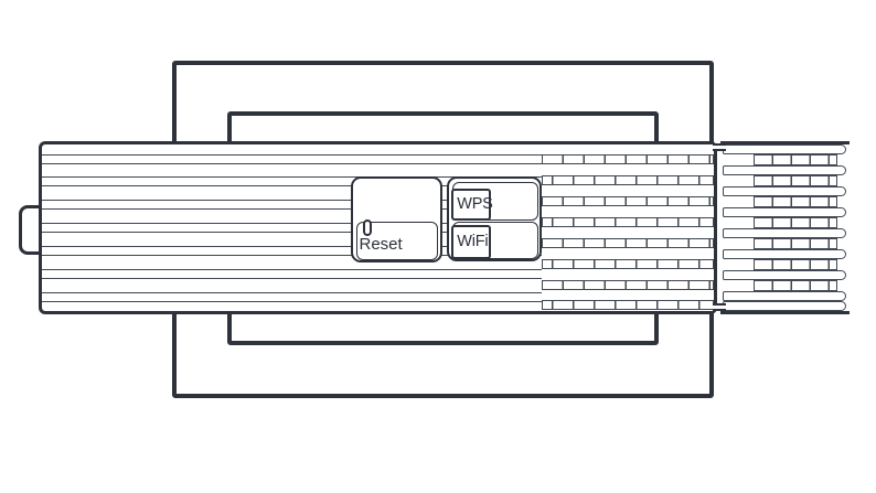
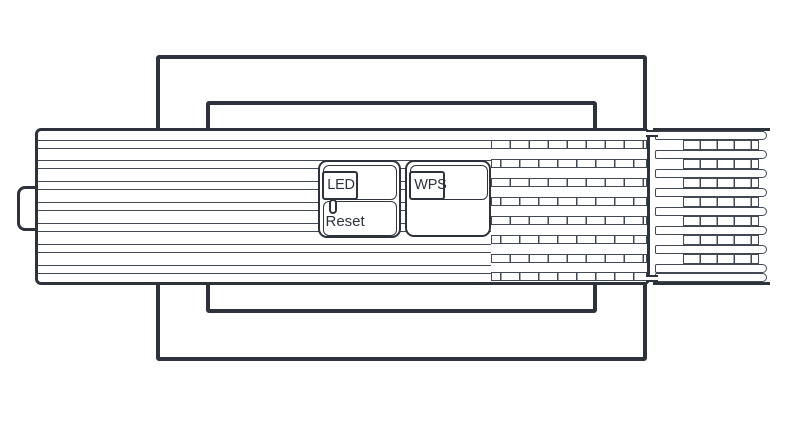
+ LED
  Reset
  WPS
- WiFi
